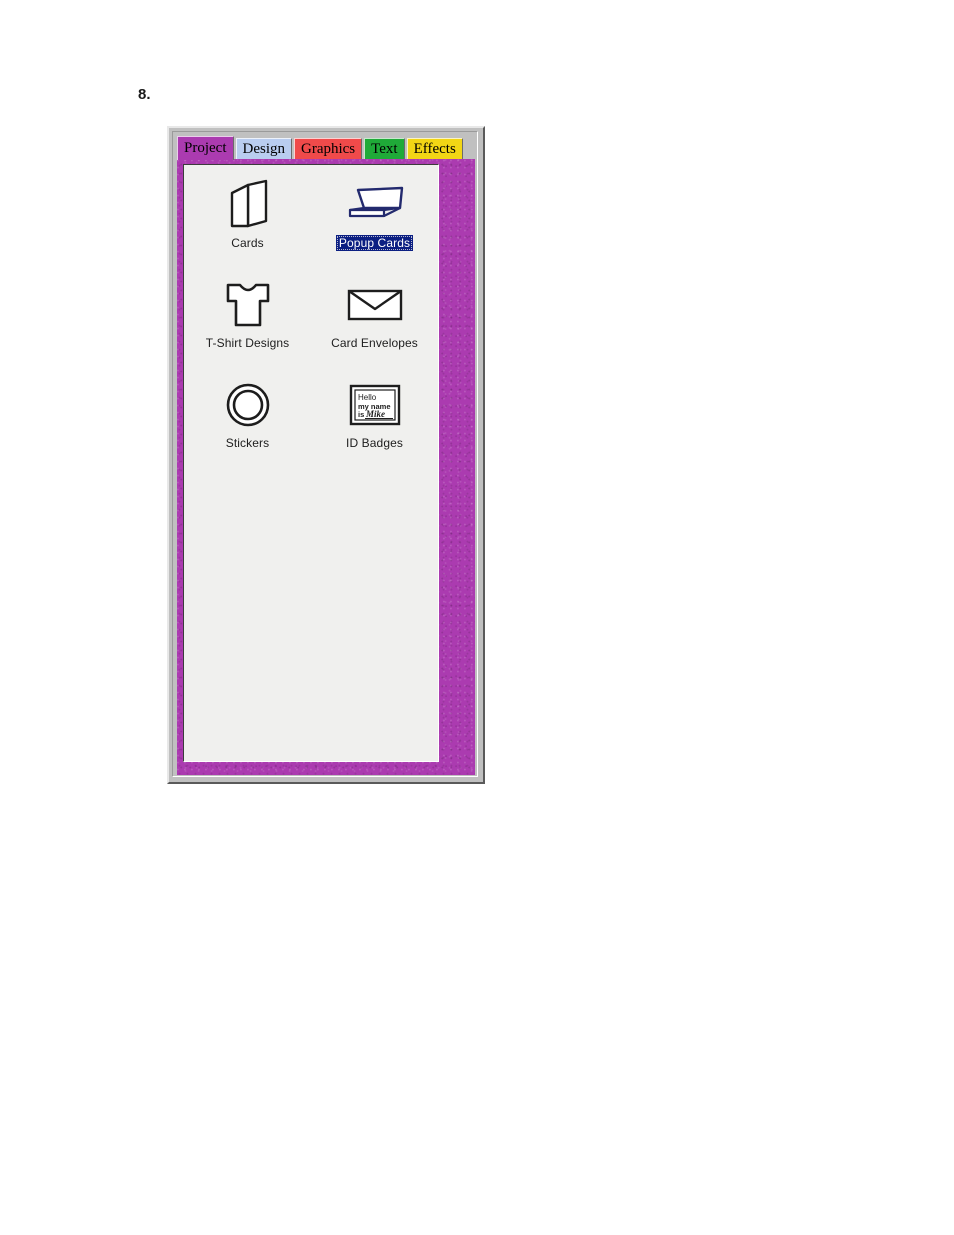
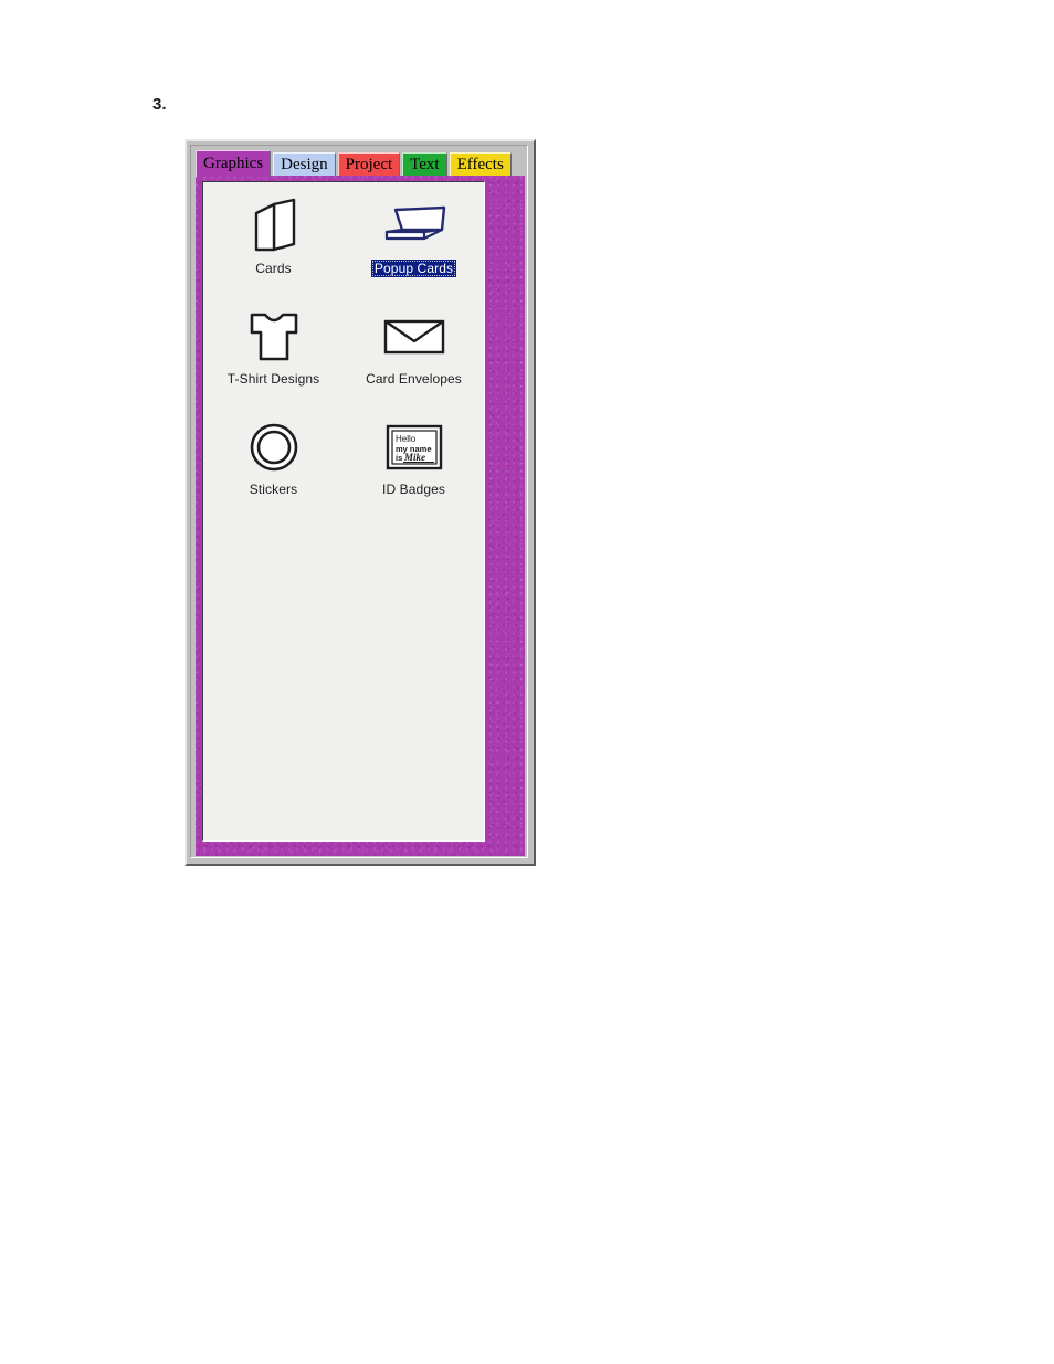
- 8.
+ 3.
- Project
+ Graphics
  Design
- Graphics
+ Project
  Text
  Effects
  Cards
  Popup Cards
  T-Shirt Designs
  Card Envelopes
  Stickers
  Hello
  my name
  is
  Mike
  ID Badges
